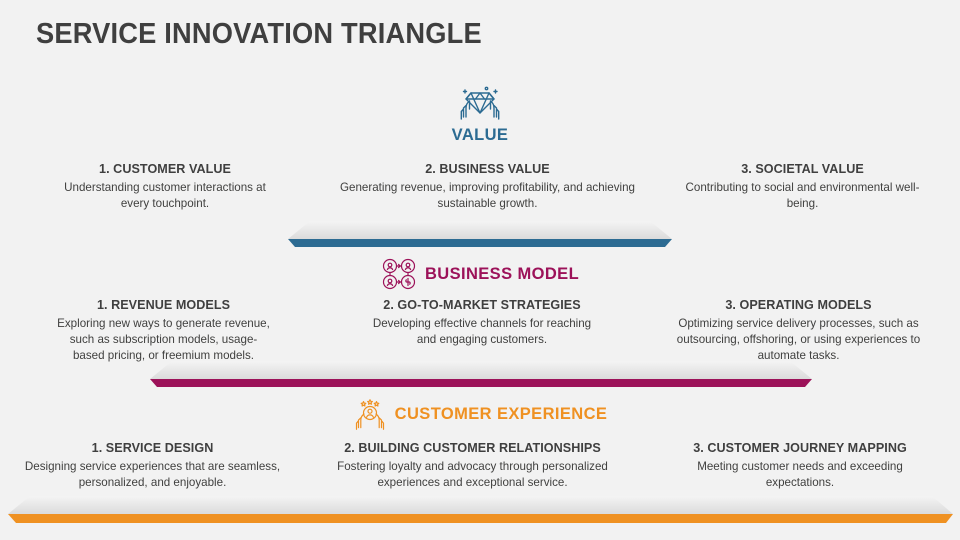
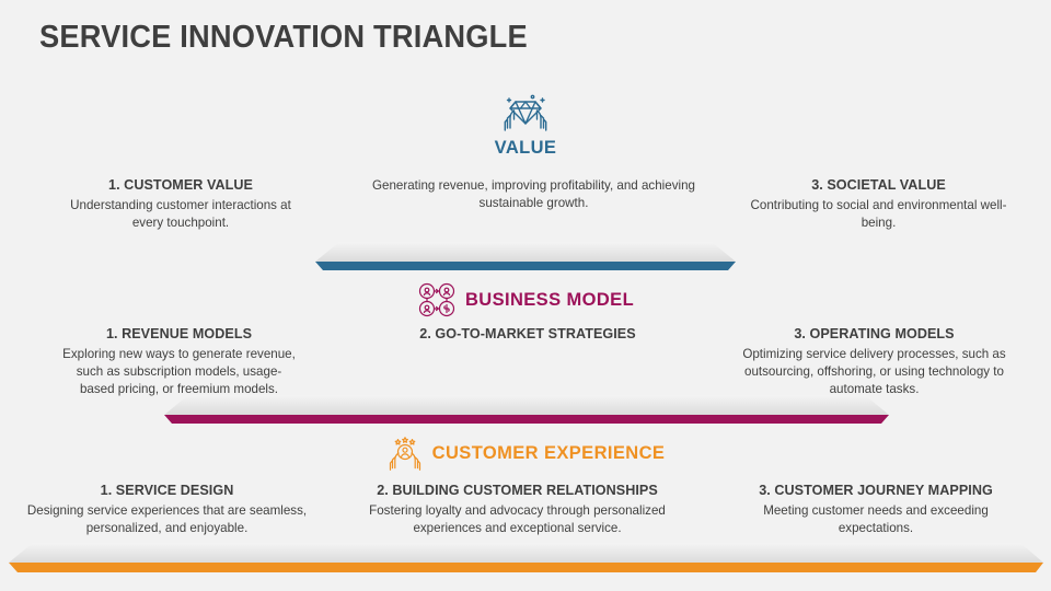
  SERVICE INNOVATION TRIANGLE
  VALUE
  1. CUSTOMER VALUE
  Understanding customer interactions at every touchpoint.
- 2. BUSINESS VALUE
  Generating revenue, improving profitability, and achieving sustainable growth.
  3. SOCIETAL VALUE
  Contributing to social and environmental well-being.
  BUSINESS MODEL
  1. REVENUE MODELS
  Exploring new ways to generate revenue, such as subscription models, usage-based pricing, or freemium models.
  2. GO-TO-MARKET STRATEGIES
- Developing effective channels for reaching and engaging customers.
  3. OPERATING MODELS
- Optimizing service delivery processes, such as outsourcing, offshoring, or using experiences to automate tasks.
+ Optimizing service delivery processes, such as outsourcing, offshoring, or using technology to automate tasks.
  CUSTOMER EXPERIENCE
  1. SERVICE DESIGN
  Designing service experiences that are seamless, personalized, and enjoyable.
  2. BUILDING CUSTOMER RELATIONSHIPS
  Fostering loyalty and advocacy through personalized experiences and exceptional service.
  3. CUSTOMER JOURNEY MAPPING
  Meeting customer needs and exceeding expectations.
